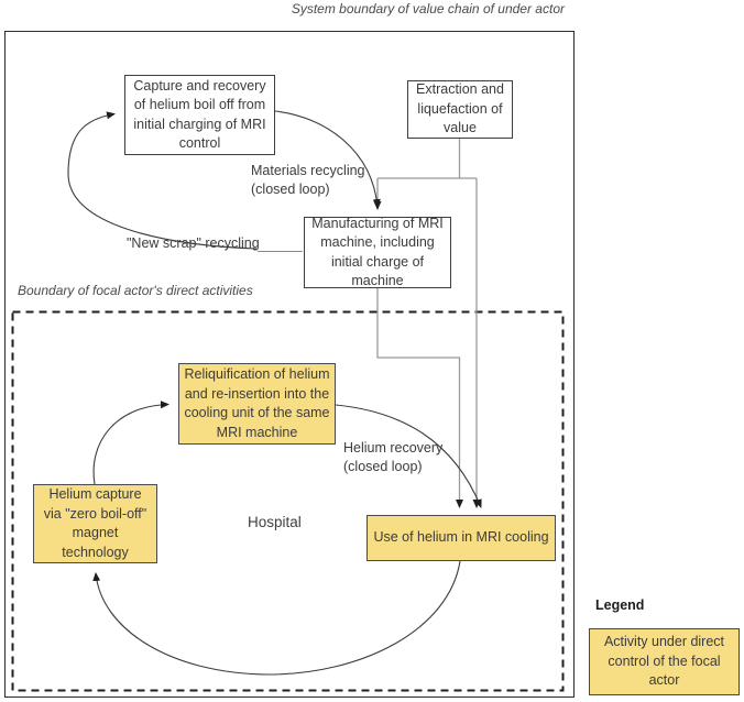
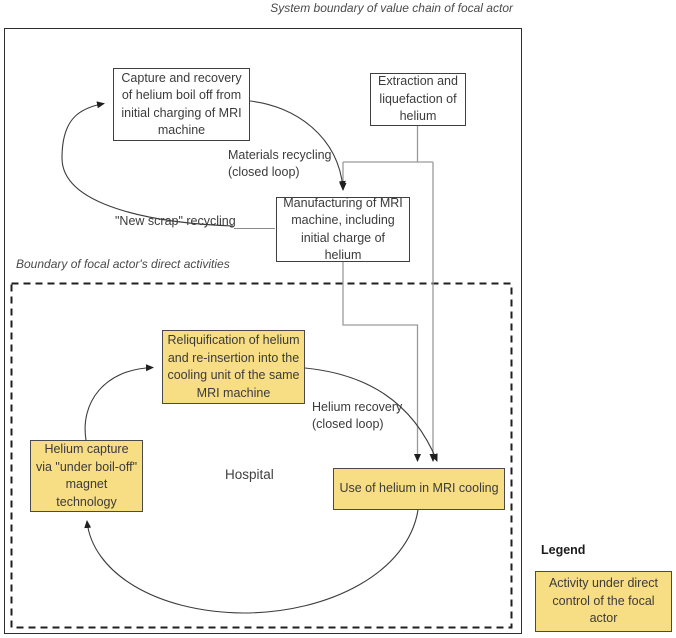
- System boundary of value chain of under actor
+ System boundary of value chain of focal actor
  Boundary of focal actor's direct activities
- Capture and recovery of helium boil off from initial charging of MRI control
+ Capture and recovery of helium boil off from initial charging of MRI machine
- Extraction and liquefaction of value
+ Extraction and liquefaction of helium
- Manufacturing of MRI machine, including initial charge of machine
+ Manufacturing of MRI machine, including initial charge of helium
  Reliquification of helium and re-insertion into the cooling unit of the same MRI machine
- Helium capture via "zero boil-off" magnet technology
+ Helium capture via "under boil-off" magnet technology
  Use of helium in MRI cooling
  Materials recycling
  (closed loop)
  "New scra" recycling
  Helium recovery
  (closed loop)
  Hospital
  Legend
  Activity under direct control of the focal actor
